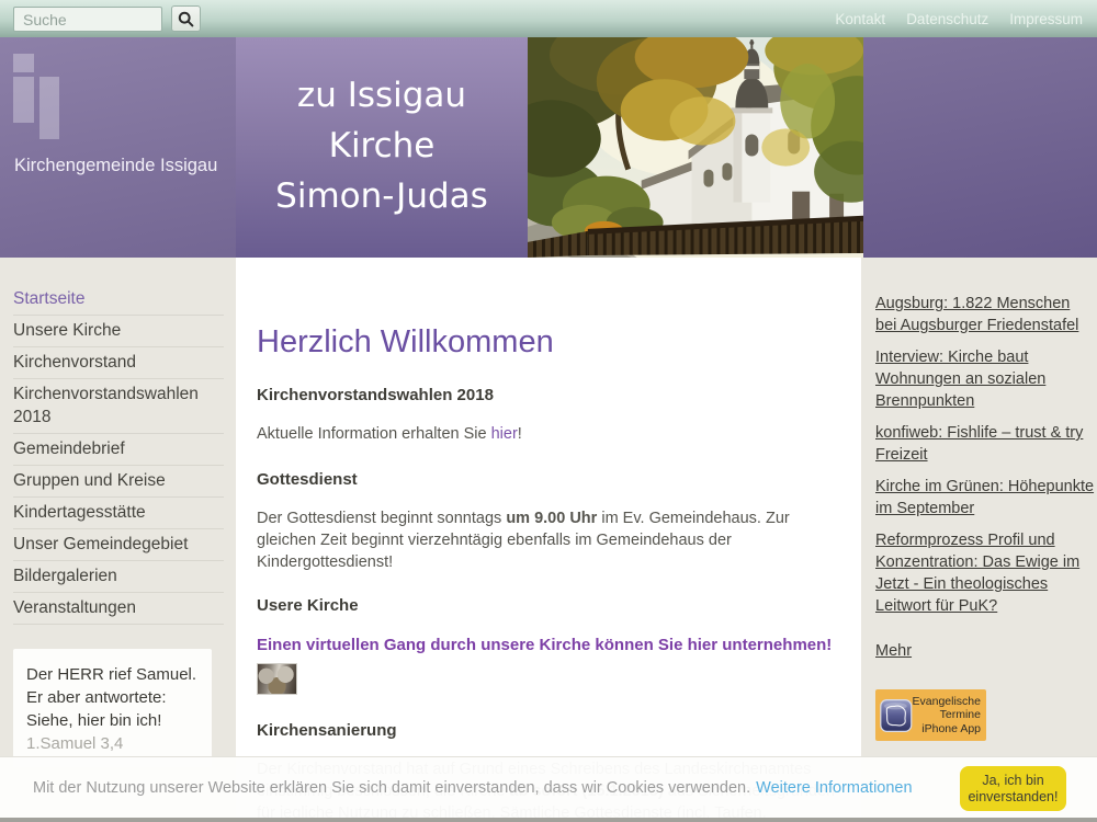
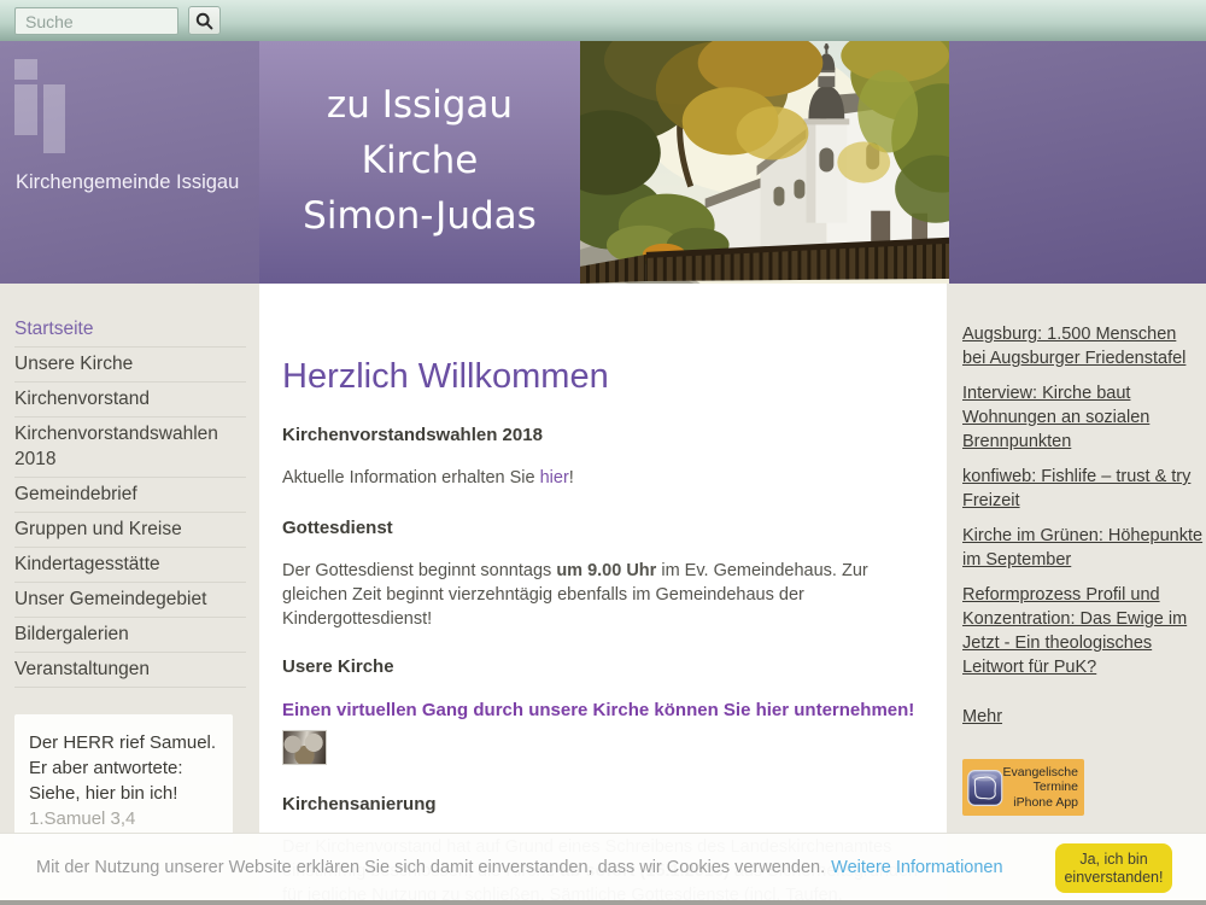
  Suche
- Kontakt
- Datenschutz
- Impressum
  Kirchengemeinde Issigau
  zu Issigau
  Kirche
  Simon-Judas
  Startseite
  Unsere Kirche
  Kirchenvorstand
  Kirchenvorstandswahlen 2018
  Gemeindebrief
  Gruppen und Kreise
  Kindertagesstätte
  Unser Gemeindegebiet
  Bildergalerien
  Veranstaltungen
  Der HERR rief Samuel. Er aber antwortete: Siehe, hier bin ich!
  1.Samuel 3,4
  Herzlich Willkommen
  Kirchenvorstandswahlen 2018
  Aktuelle Information erhalten Sie hier!
  Gottesdienst
  Der Gottesdienst beginnt sonntags um 9.00 Uhr im Ev. Gemeindehaus. Zur gleichen Zeit beginnt vierzehntägig ebenfalls im Gemeindehaus der Kindergottesdienst!
  Usere Kirche
  Einen virtuellen Gang durch unsere Kirche können Sie hier unternehmen!
  Kirchensanierung
- Augsburg: 1.822 Menschen bei Augsburger Friedenstafel
+ Augsburg: 1.500 Menschen bei Augsburger Friedenstafel
  Interview: Kirche baut Wohnungen an sozialen Brennpunkten
  konfiweb: Fishlife – trust & try Freizeit
  Kirche im Grünen: Höhepunkte im September
  Reformprozess Profil und Konzentration: Das Ewige im Jetzt - Ein theologisches Leitwort für PuK?
  Mehr
  Evangelische
  Termine
  iPhone App
  Mit der Nutzung unserer Website erklären Sie sich damit einverstanden, dass wir Cookies verwenden.
  Weitere Informationen
  Ja, ich bin einverstanden!
